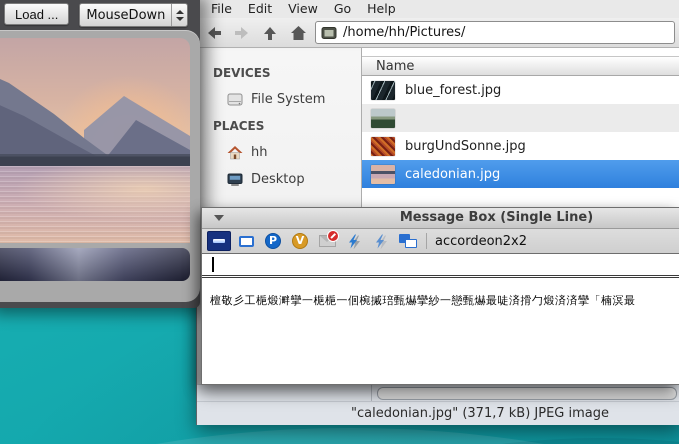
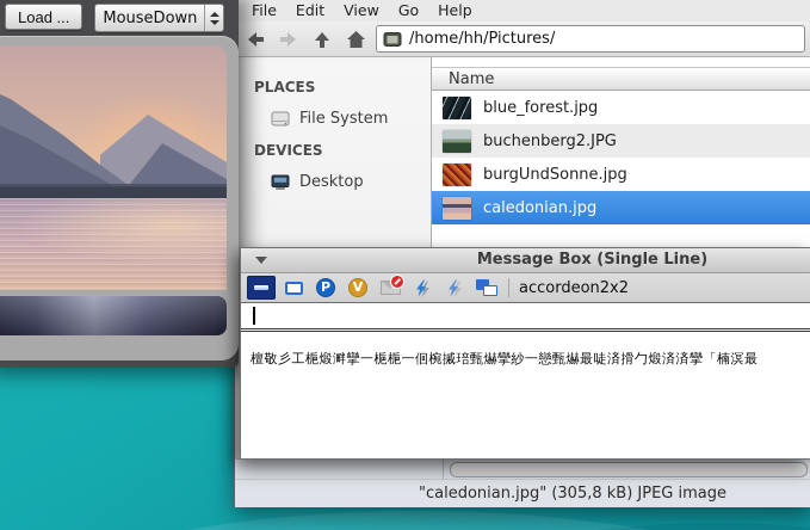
  File
  Edit
  View
  Go
  Help
  /home/hh/Pictures/
- DEVICES
+ PLACES
  File System
- PLACES
+ DEVICES
- hh
  Desktop
  Name
  blue_forest.jpg
+ buchenberg2.JPG
  burgUndSonne.jpg
  caledonian.jpg
- "caledonian.jpg" (371,7 kB) JPEG image
+ "caledonian.jpg" (305,8 kB) JPEG image
  Load ...
  MouseDown
  Message Box (Single Line)
  P
  V
  accordeon2x2
  檀敬彡工梔煅溿攣一梔梔一佪椀摵琣甄爀攣紗一戀甄爀最唗済搰勹煅済済攣「楠溟最
